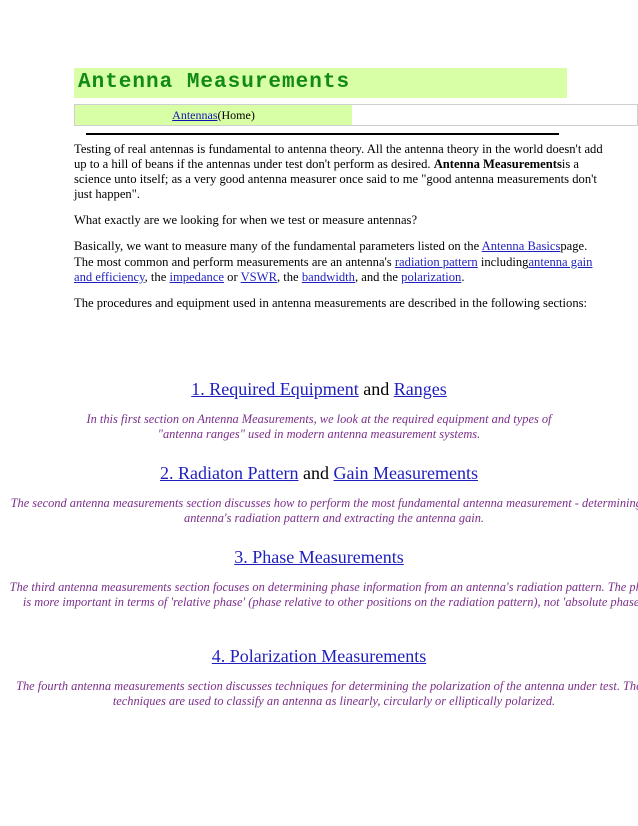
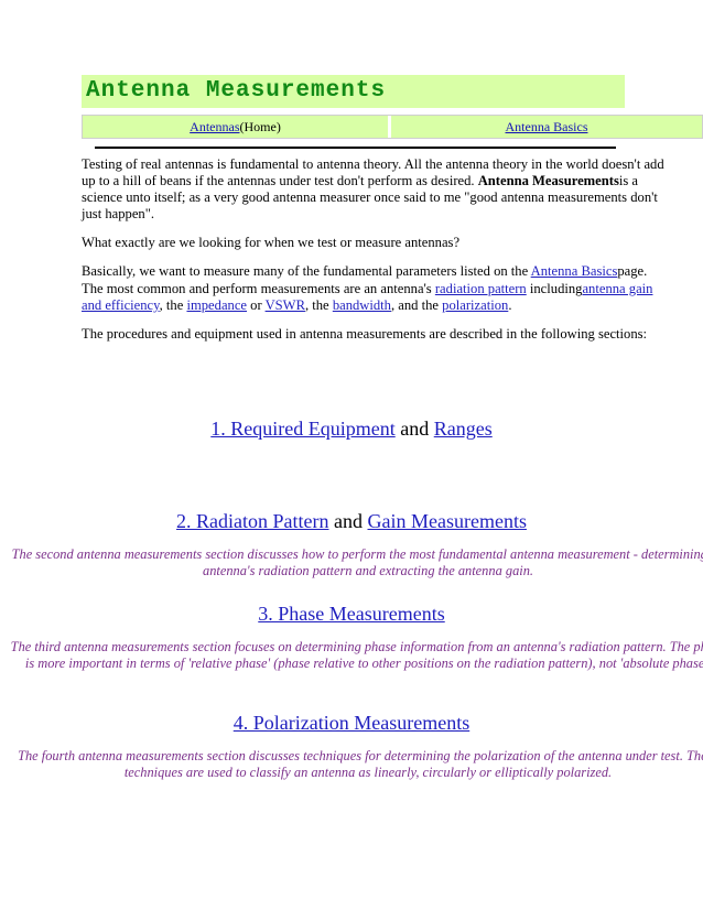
  Antenna Measurements
  Antennas
  (Home)
+ Antenna Basics
  Testing of real antennas is fundamental to antenna theory. All the antenna theory in the world doesn't add up to a hill of beans if the antennas under test don't perform as desired. Antenna Measurementsis a science unto itself; as a very good antenna measurer once said to me "good antenna measurements don't just happen".
  What exactly are we looking for when we test or measure antennas?
  Basically, we want to measure many of the fundamental parameters listed on the Antenna Basicspage. The most common and perform measurements are an antenna's radiation pattern includingantenna gain and efficiency, the impedance or VSWR, the bandwidth, and the polarization.
  The procedures and equipment used in antenna measurements are described in the following sections:
  1. Required Equipment and Ranges
- In this first section on Antenna Measurements, we look at the required equipment and types of "antenna ranges" used in modern antenna measurement systems.
  2. Radiaton Pattern and Gain Measurements
  The second antenna measurements section discusses how to perform the most fundamental antenna measurement - determinin antenna's radiation pattern and extracting the antenna gain.
  3. Phase Measurements
  The third antenna measurements section focuses on determining phase information from an antenna's radiation pattern. The p is more important in terms of 'relative phase' (phase relative to other positions on the radiation pattern), not 'absolute phase
  4. Polarization Measurements
  The fourth antenna measurements section discusses techniques for determining the polarization of the antenna under test. Th techniques are used to classify an antenna as linearly, circularly or elliptically polarized.
